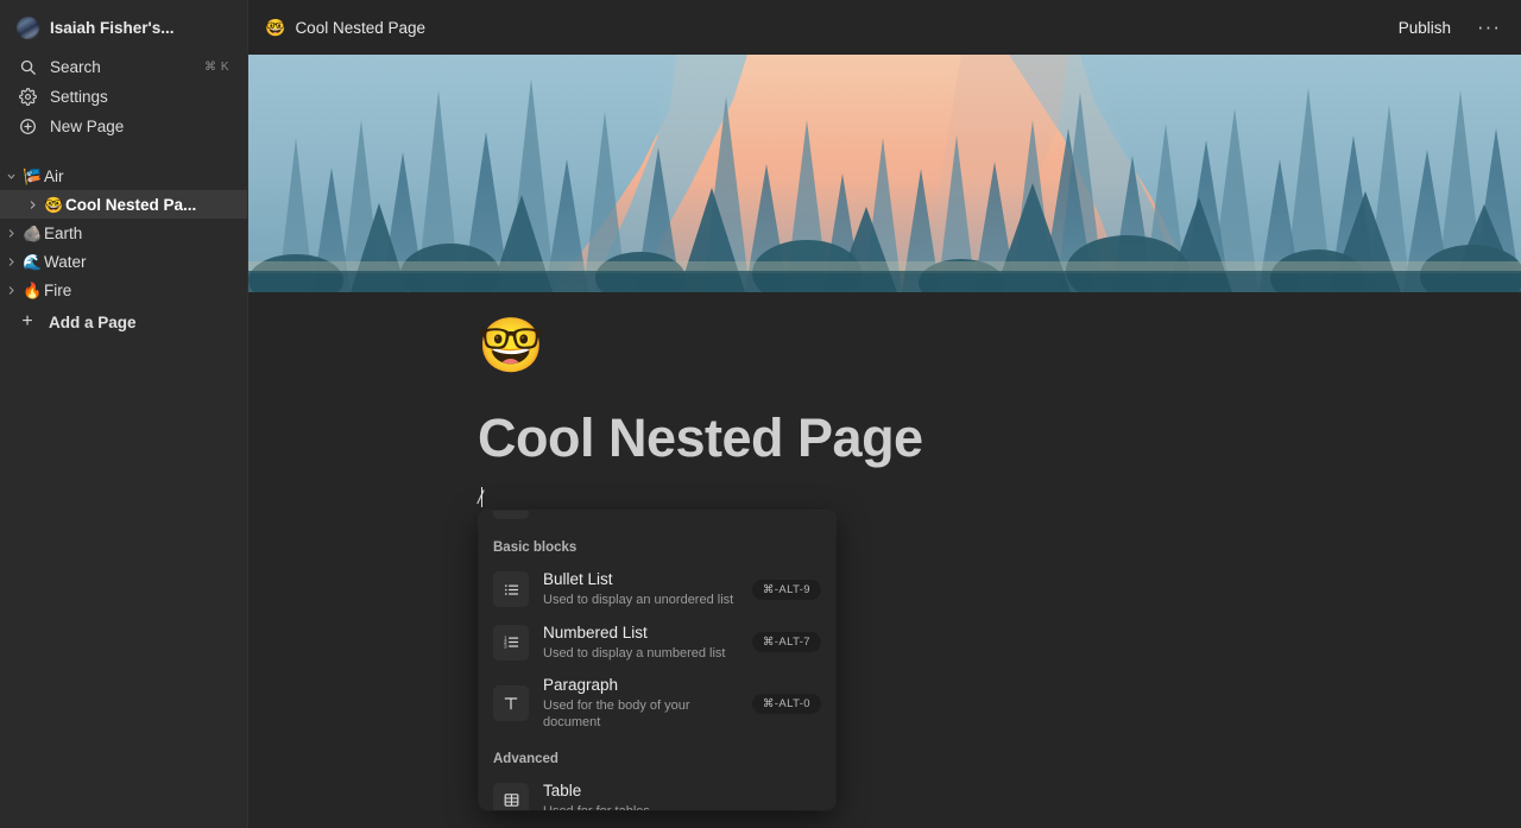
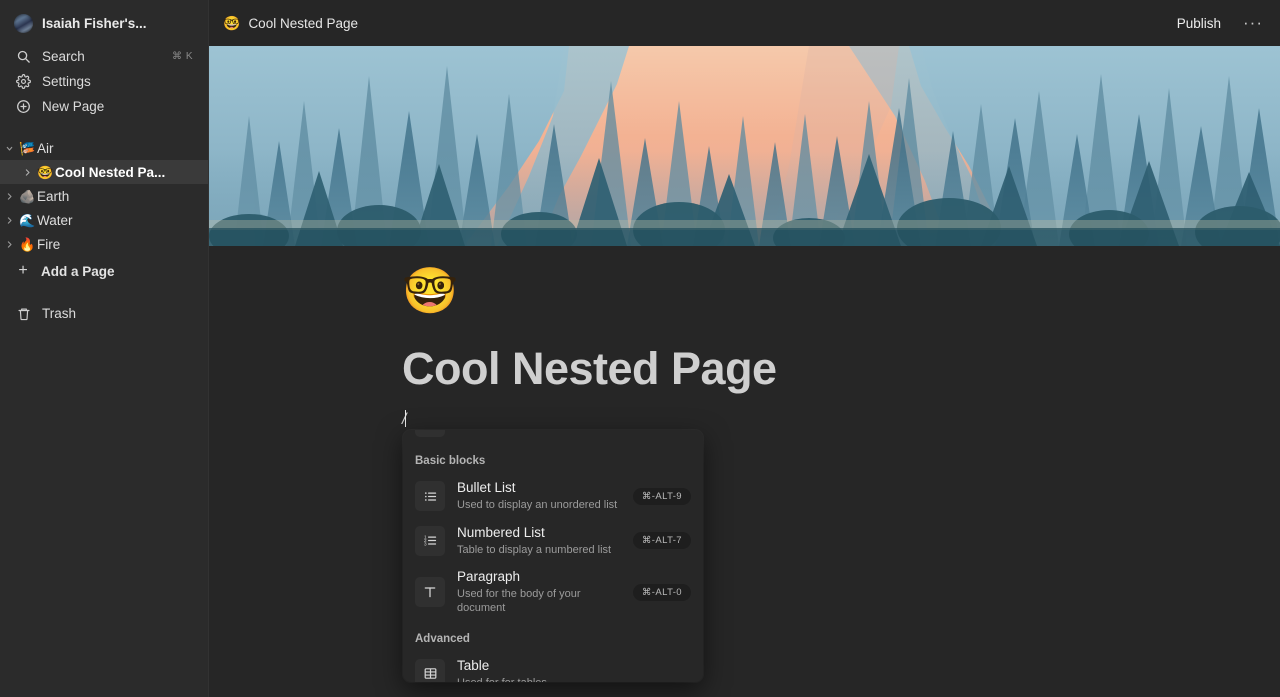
  Isaiah Fisher's...
  Search
  ⌘ K
  Settings
  New Page
  🎏
  Air
  🤓
  Cool Nested Pa...
  🪨
  Earth
  🌊
  Water
  🔥
  Fire
  +
  Add a Page
+ Trash
  🤓
  Cool Nested Page
  Publish
  ···
  🤓
  Cool Nested Page
  /
  Basic blocks
  Bullet List
  Used to display an unordered list
  ⌘-ALT-9
  Numbered List
- Used to display a numbered list
+ Table to display a numbered list
  ⌘-ALT-7
  Paragraph
  Used for the body of your document
  ⌘-ALT-0
  Advanced
  Table
